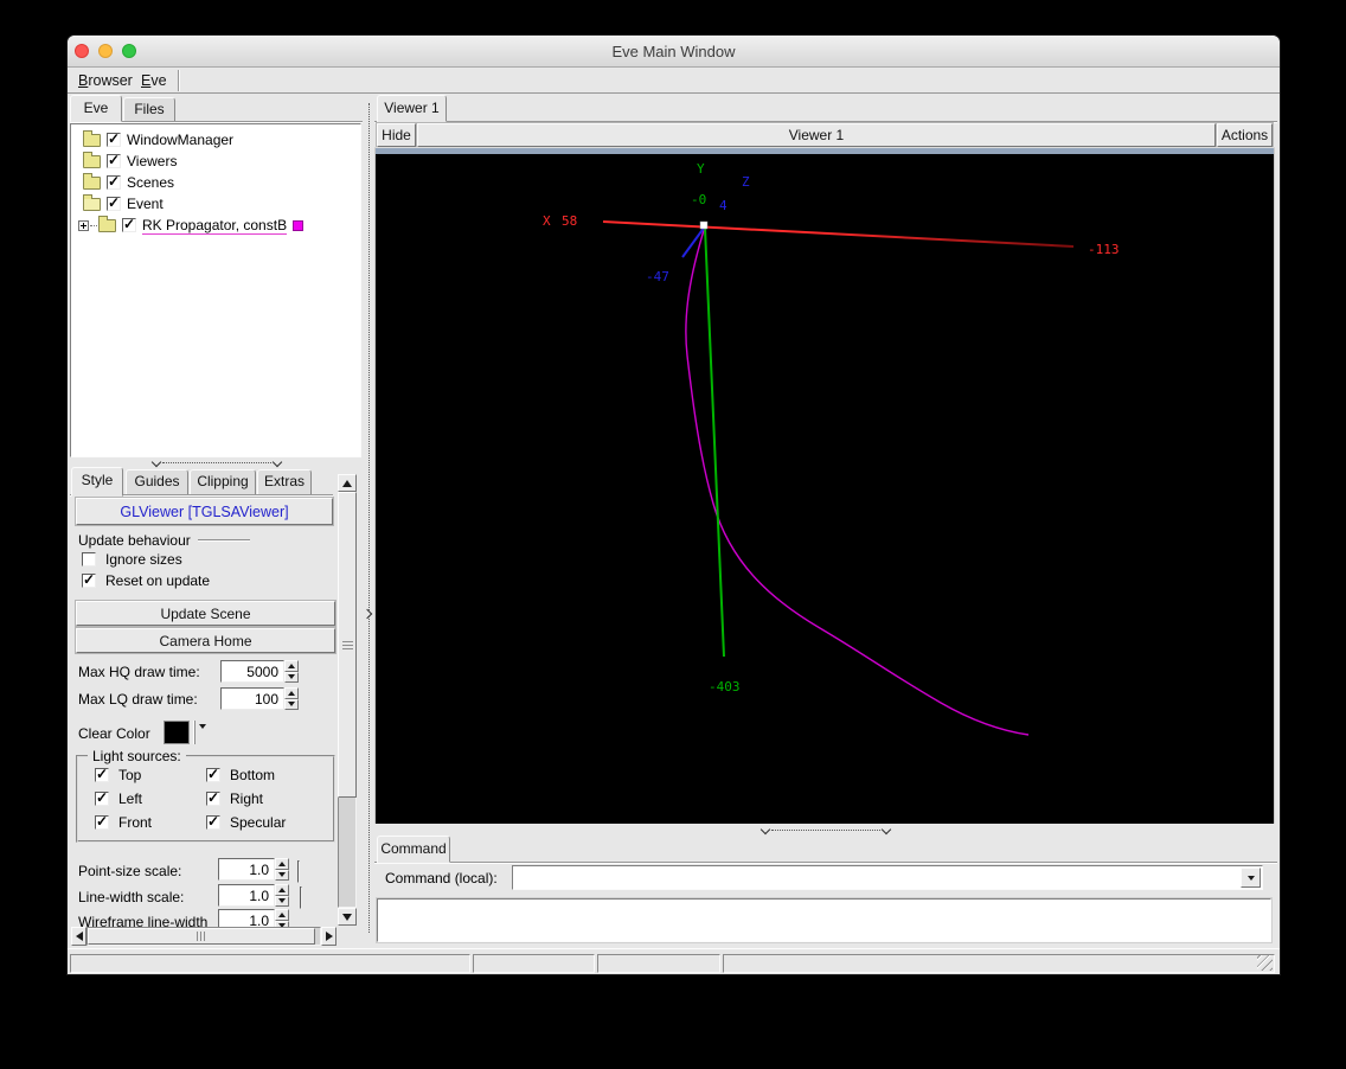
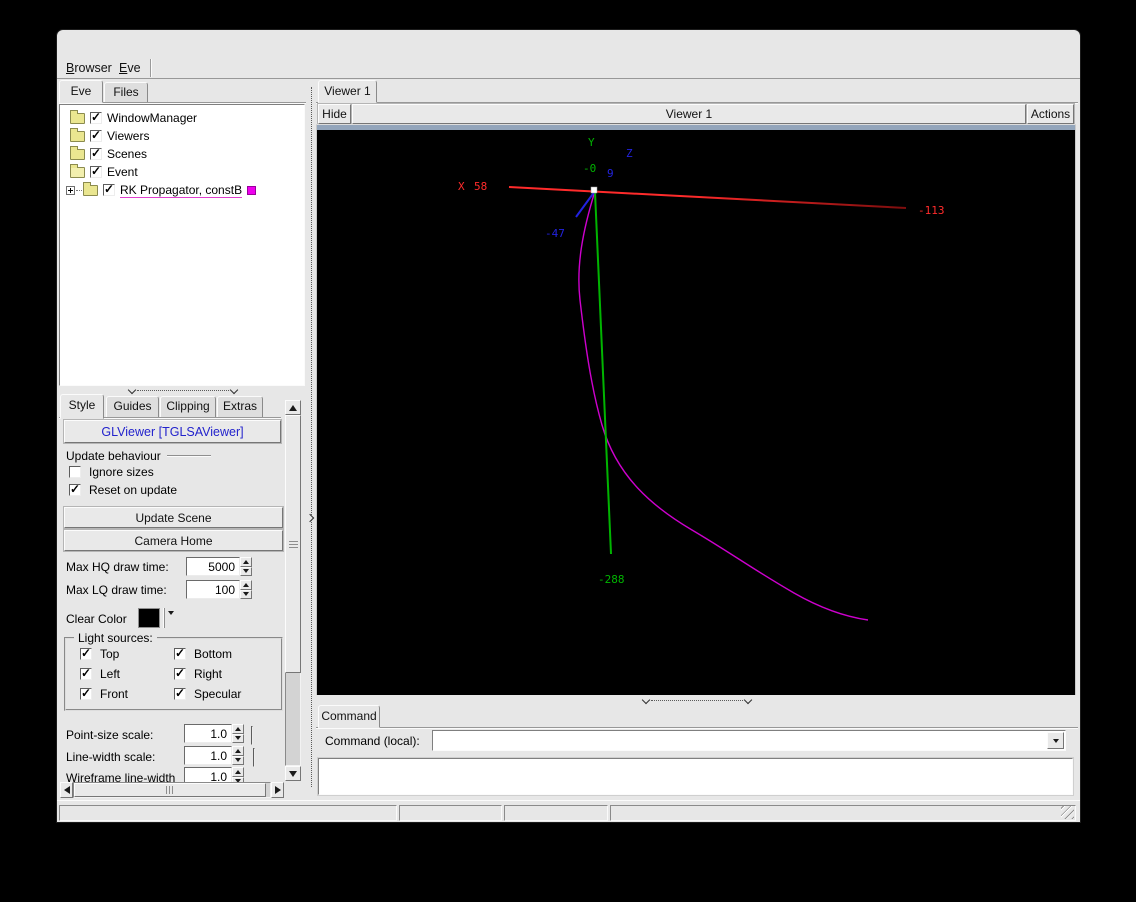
- Eve Main Window
  Browser
  Eve
  Eve
  Files
  WindowManager
  Viewers
  Scenes
  Event
  RK Propagator, constB
  Style
  Guides
  Clipping
  Extras
  GLViewer [TGLSAViewer]
  Update behaviour
  Ignore sizes
  Reset on update
  Update Scene
  Camera Home
  Max HQ draw time:
  5000
  Max LQ draw time:
  100
  Clear Color
  Light sources:
  Top
  Bottom
  Left
  Right
  Front
  Specular
  Point-size scale:
  1.0
  Line-width scale:
  1.0
  Wireframe line-width
  1.0
  Viewer 1
  Hide
  Viewer 1
  Actions
  X
  58
  -113
  Y
  -0
- -403
+ -288
  Z
- 4
+ 9
  -47
  Command
  Command (local):
